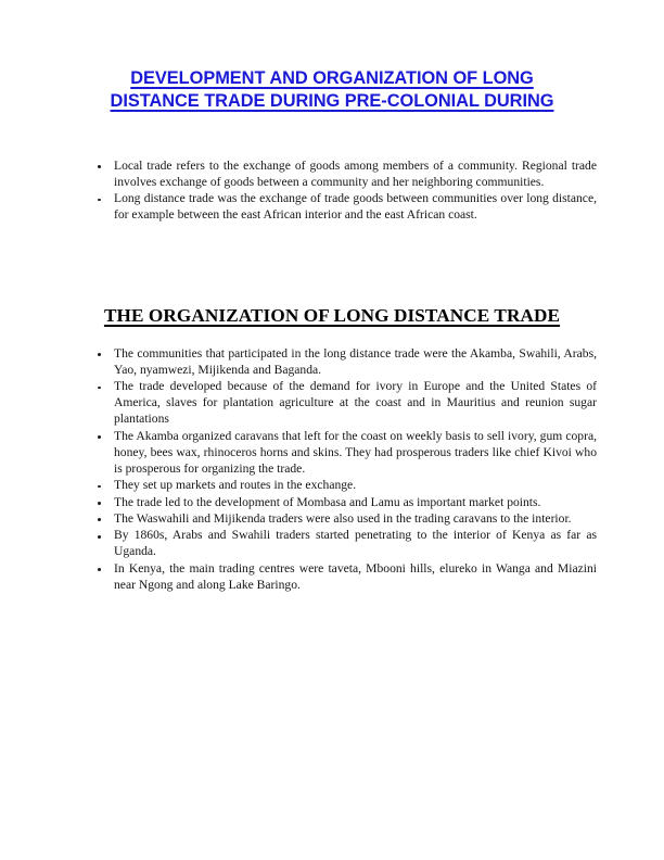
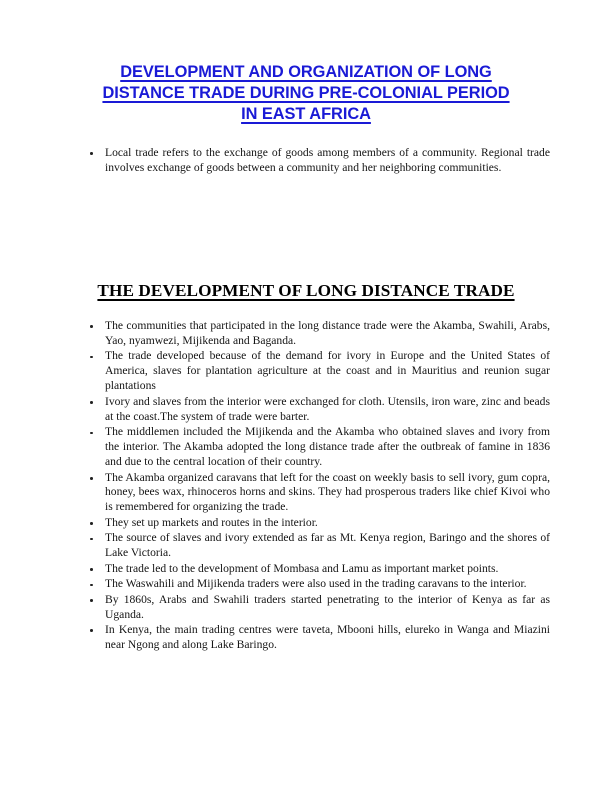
  DEVELOPMENT AND ORGANIZATION OF LONG
- DISTANCE TRADE DURING PRE-COLONIAL DURING
+ DISTANCE TRADE DURING PRE-COLONIAL PERIOD
+ IN EAST AFRICA
  Local trade refers to the exchange of goods among members of a community. Regional trade involves exchange of goods between a community and her neighboring communities.
- Long distance trade was the exchange of trade goods between communities over long distance, for example between the east African interior and the east African coast.
- THE ORGANIZATION OF LONG DISTANCE TRADE
+ THE DEVELOPMENT OF LONG DISTANCE TRADE
  The communities that participated in the long distance trade were the Akamba, Swahili, Arabs, Yao, nyamwezi, Mijikenda and Baganda.
  The trade developed because of the demand for ivory in Europe and the United States of America, slaves for plantation agriculture at the coast and in Mauritius and reunion sugar plantations
+ Ivory and slaves from the interior were exchanged for cloth. Utensils, iron ware, zinc and beads at the coast.The system of trade were barter.
+ The middlemen included the Mijikenda and the Akamba who obtained slaves and ivory from the interior. The Akamba adopted the long distance trade after the outbreak of famine in 1836 and due to the central location of their country.
- The Akamba organized caravans that left for the coast on weekly basis to sell ivory, gum copra, honey, bees wax, rhinoceros horns and skins. They had prosperous traders like chief Kivoi who is prosperous for organizing the trade.
+ The Akamba organized caravans that left for the coast on weekly basis to sell ivory, gum copra, honey, bees wax, rhinoceros horns and skins. They had prosperous traders like chief Kivoi who is remembered for organizing the trade.
- They set up markets and routes in the exchange.
+ They set up markets and routes in the interior.
+ The source of slaves and ivory extended as far as Mt. Kenya region, Baringo and the shores of Lake Victoria.
  The trade led to the development of Mombasa and Lamu as important market points.
  The Waswahili and Mijikenda traders were also used in the trading caravans to the interior.
  By 1860s, Arabs and Swahili traders started penetrating to the interior of Kenya as far as Uganda.
  In Kenya, the main trading centres were taveta, Mbooni hills, elureko in Wanga and Miazini near Ngong and along Lake Baringo.
